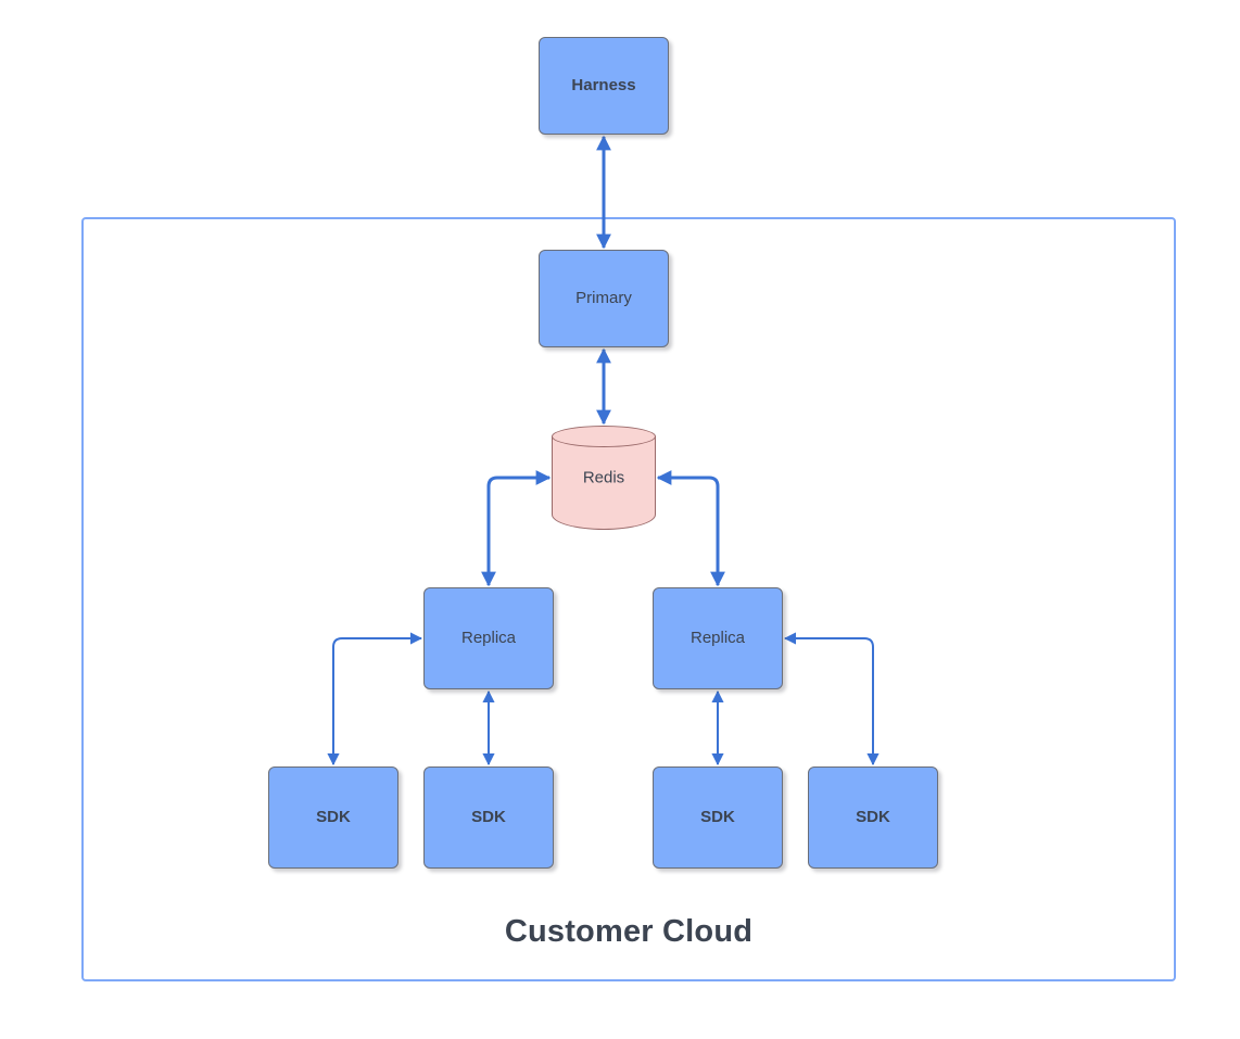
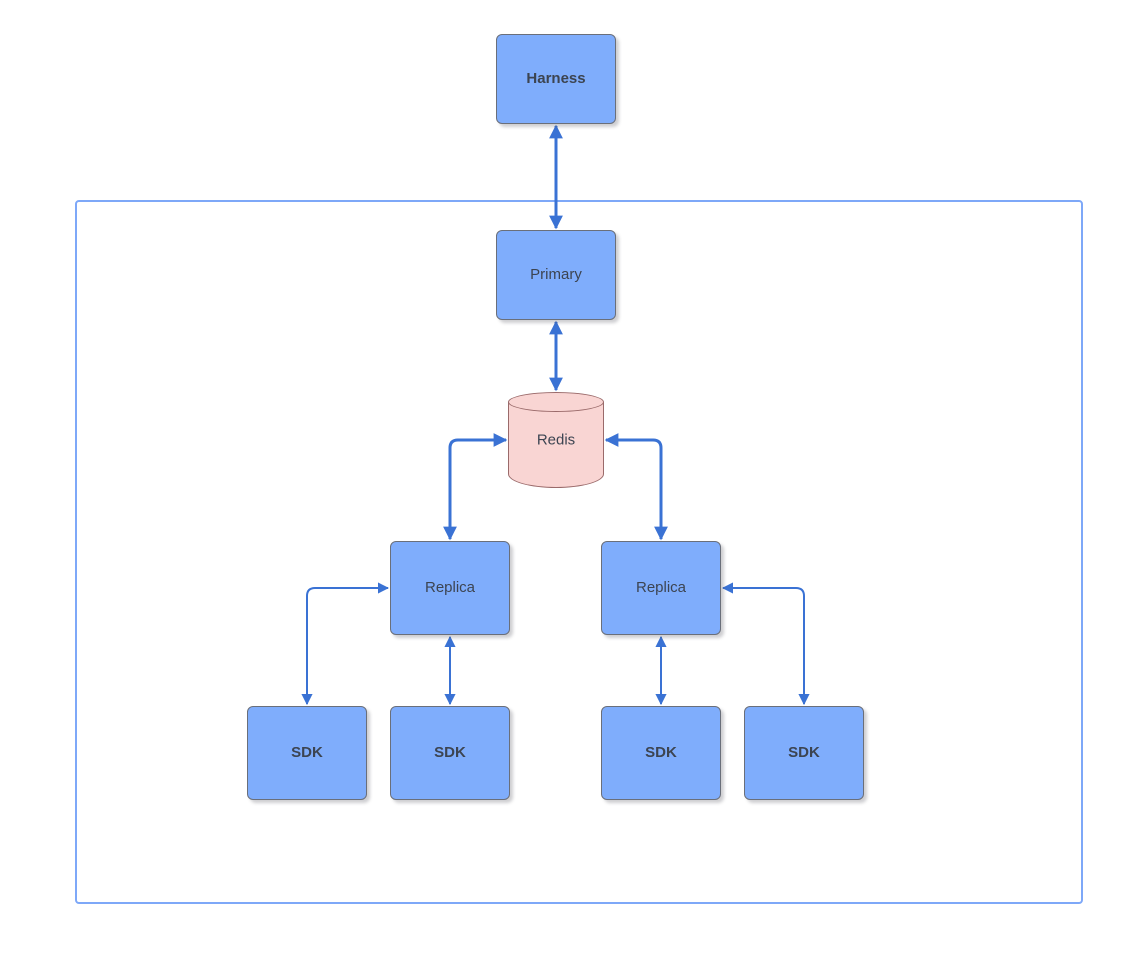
- Customer Cloud
  Harness
  Primary
  Redis
  Replica
  Replica
  SDK
  SDK
  SDK
  SDK
